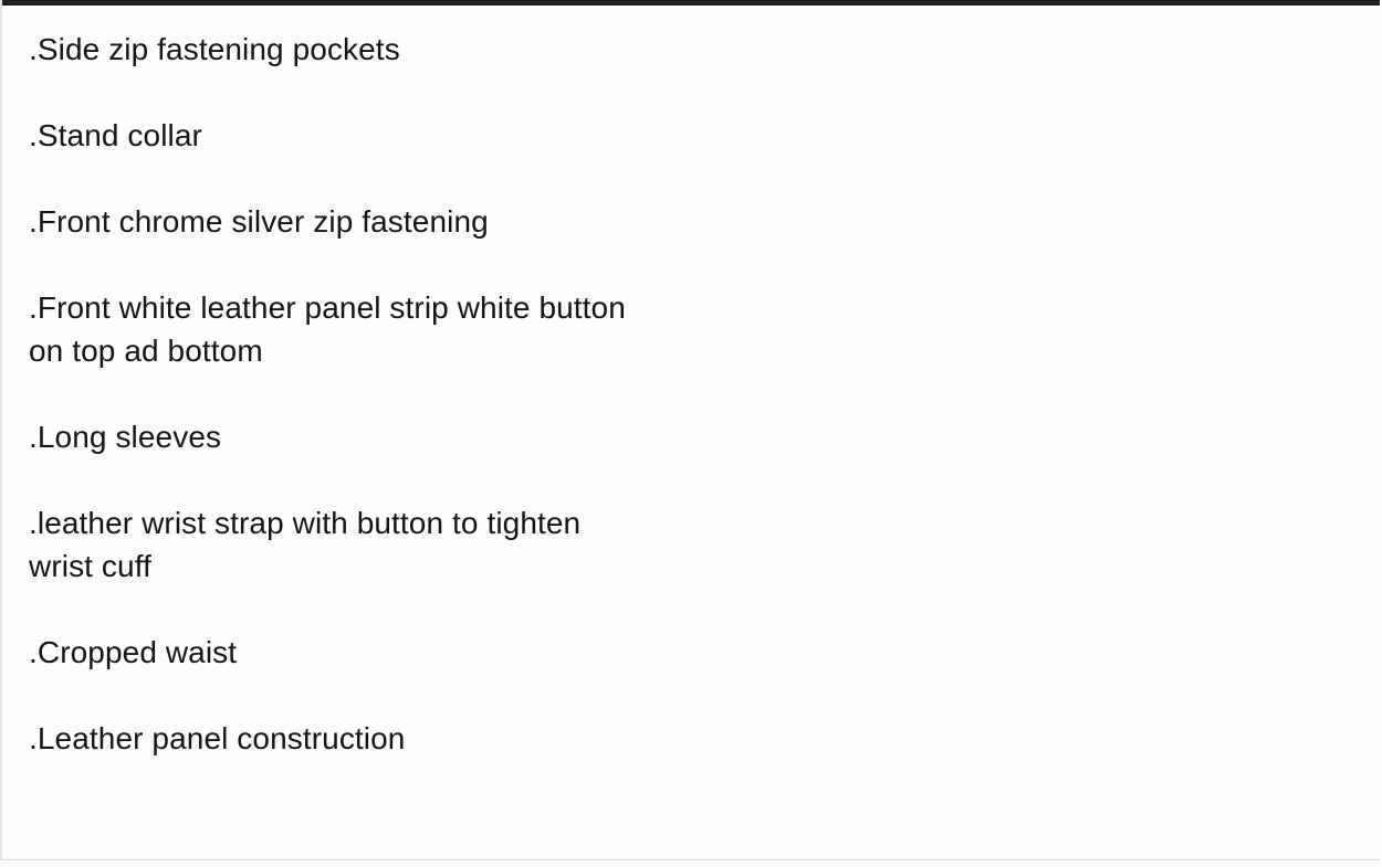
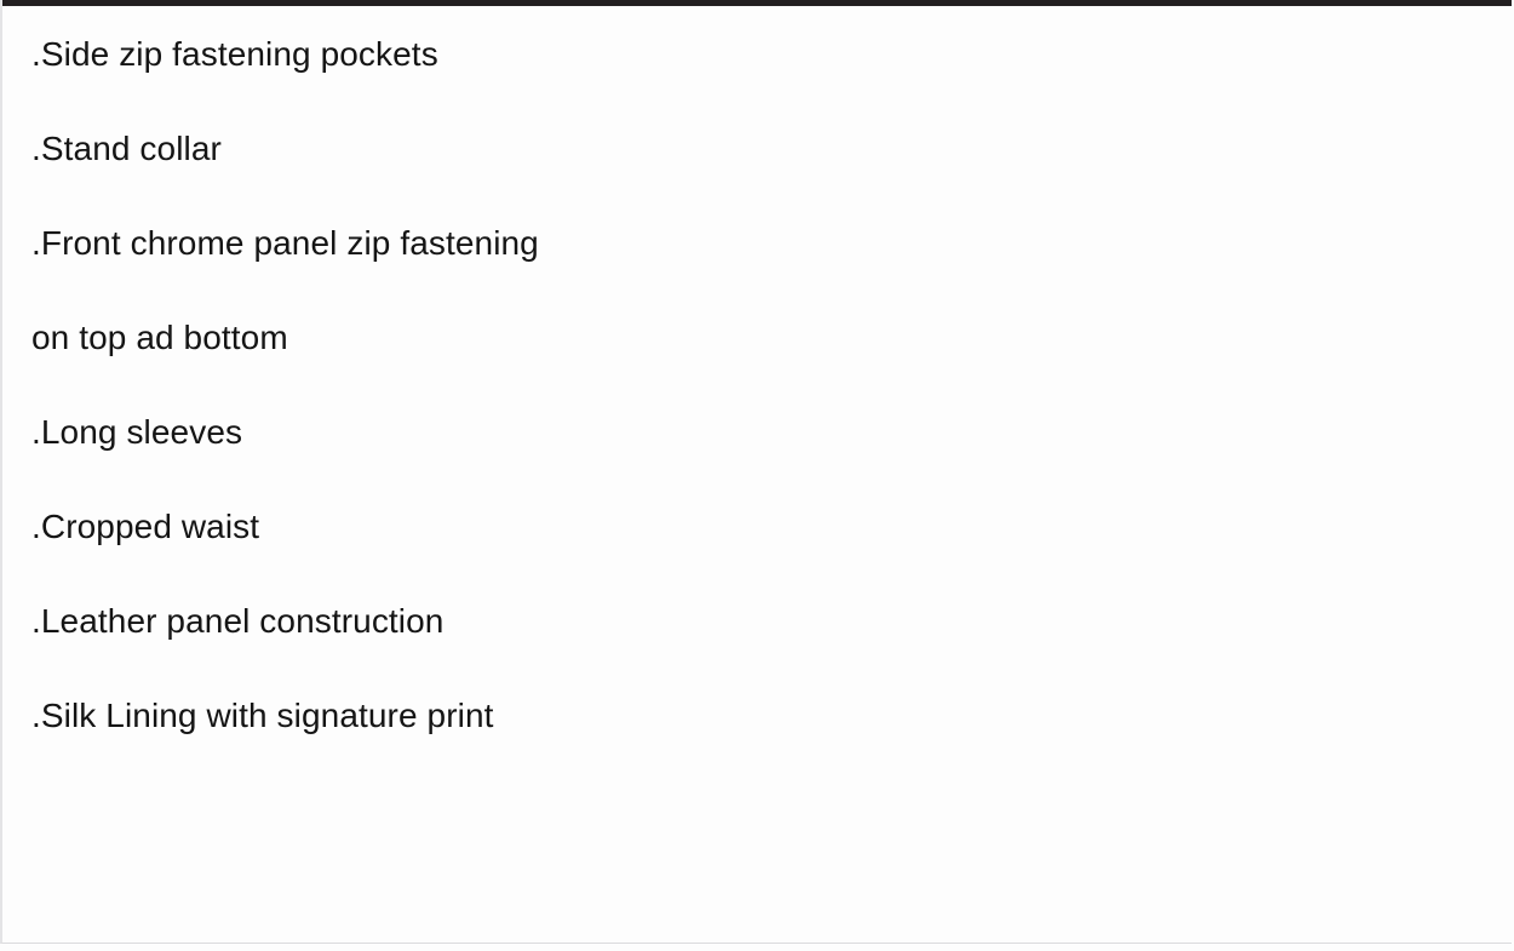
  .Side zip fastening pockets
  .Stand collar
- .Front chrome silver zip fastening
+ .Front chrome panel zip fastening
- .Front white leather panel strip white button
  on top ad bottom
  .Long sleeves
- .leather wrist strap with button to tighten
- wrist cuff
  .Cropped waist
  .Leather panel construction
+ .Silk Lining with signature print
